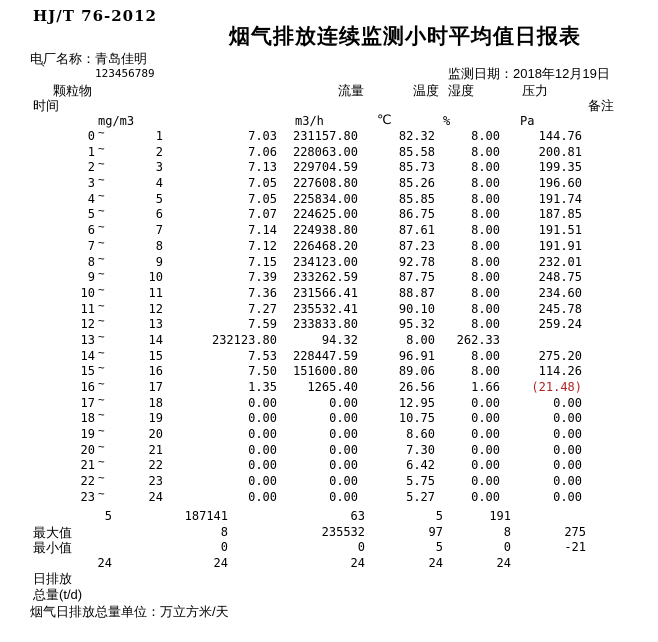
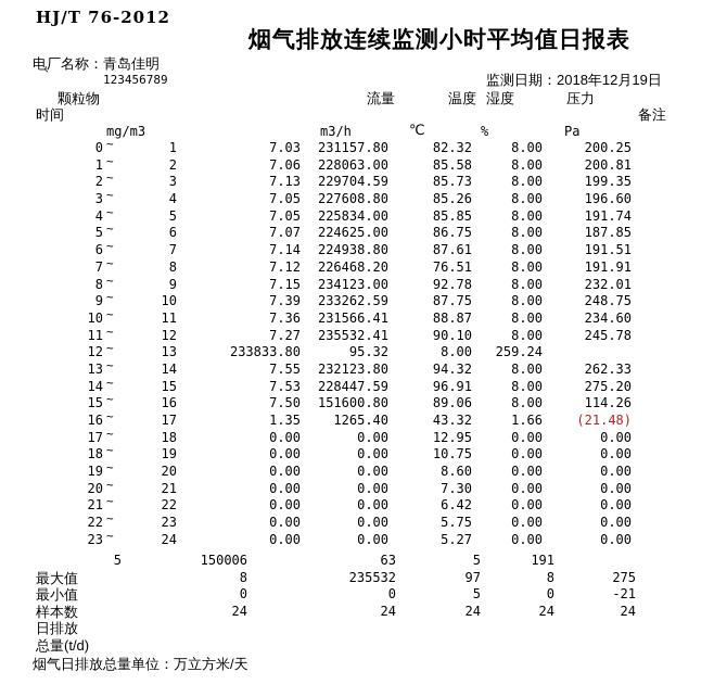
  HJ/T 76-2012
  烟气排放连续监测小时平均值日报表
  电厂名称：青岛佳明
  `
  123456789
  监测日期：2018年12月19日
  颗粒物
  流量
  温度
  湿度
  压力
  时间
  备注
  mg/m3
  m3/h
  ℃
  %
  Pa
  0
  ~
  1
  7.03
  231157.80
  82.32
  8.00
- 144.76
+ 200.25
  1
  ~
  2
  7.06
  228063.00
  85.58
  8.00
  200.81
  2
  ~
  3
  7.13
  229704.59
  85.73
  8.00
  199.35
  3
  ~
  4
  7.05
  227608.80
  85.26
  8.00
  196.60
  4
  ~
  5
  7.05
  225834.00
  85.85
  8.00
  191.74
  5
  ~
  6
  7.07
  224625.00
  86.75
  8.00
  187.85
  6
  ~
  7
  7.14
  224938.80
  87.61
  8.00
  191.51
  7
  ~
  8
  7.12
  226468.20
- 87.23
+ 76.51
  8.00
  191.91
  8
  ~
  9
  7.15
  234123.00
  92.78
  8.00
  232.01
  9
  ~
  10
  7.39
  233262.59
  87.75
  8.00
  248.75
  10
  ~
  11
  7.36
  231566.41
  88.87
  8.00
  234.60
  11
  ~
  12
  7.27
  235532.41
  90.10
  8.00
  245.78
  12
  ~
  13
- 7.59
  233833.80
  95.32
  8.00
  259.24
  13
  ~
  14
+ 7.55
  232123.80
  94.32
  8.00
  262.33
  14
  ~
  15
  7.53
  228447.59
  96.91
  8.00
  275.20
  15
  ~
  16
  7.50
  151600.80
  89.06
  8.00
  114.26
  16
  ~
  17
  1.35
  1265.40
- 26.56
+ 43.32
  1.66
  (21.48)
  17
  ~
  18
  0.00
  0.00
  12.95
  0.00
  0.00
  18
  ~
  19
  0.00
  0.00
  10.75
  0.00
  0.00
  19
  ~
  20
  0.00
  0.00
  8.60
  0.00
  0.00
  20
  ~
  21
  0.00
  0.00
  7.30
  0.00
  0.00
  21
  ~
  22
  0.00
  0.00
  6.42
  0.00
  0.00
  22
  ~
  23
  0.00
  0.00
  5.75
  0.00
  0.00
  23
  ~
  24
  0.00
  0.00
  5.27
  0.00
  0.00
  5
- 187141
+ 150006
  63
  5
  191
  最大值
  8
  235532
  97
  8
  275
  最小值
  0
  0
  5
  0
  -21
+ 样本数
  24
  24
  24
  24
  24
  日排放
  总量(t/d)
  烟气日排放总量单位：万立方米/天
